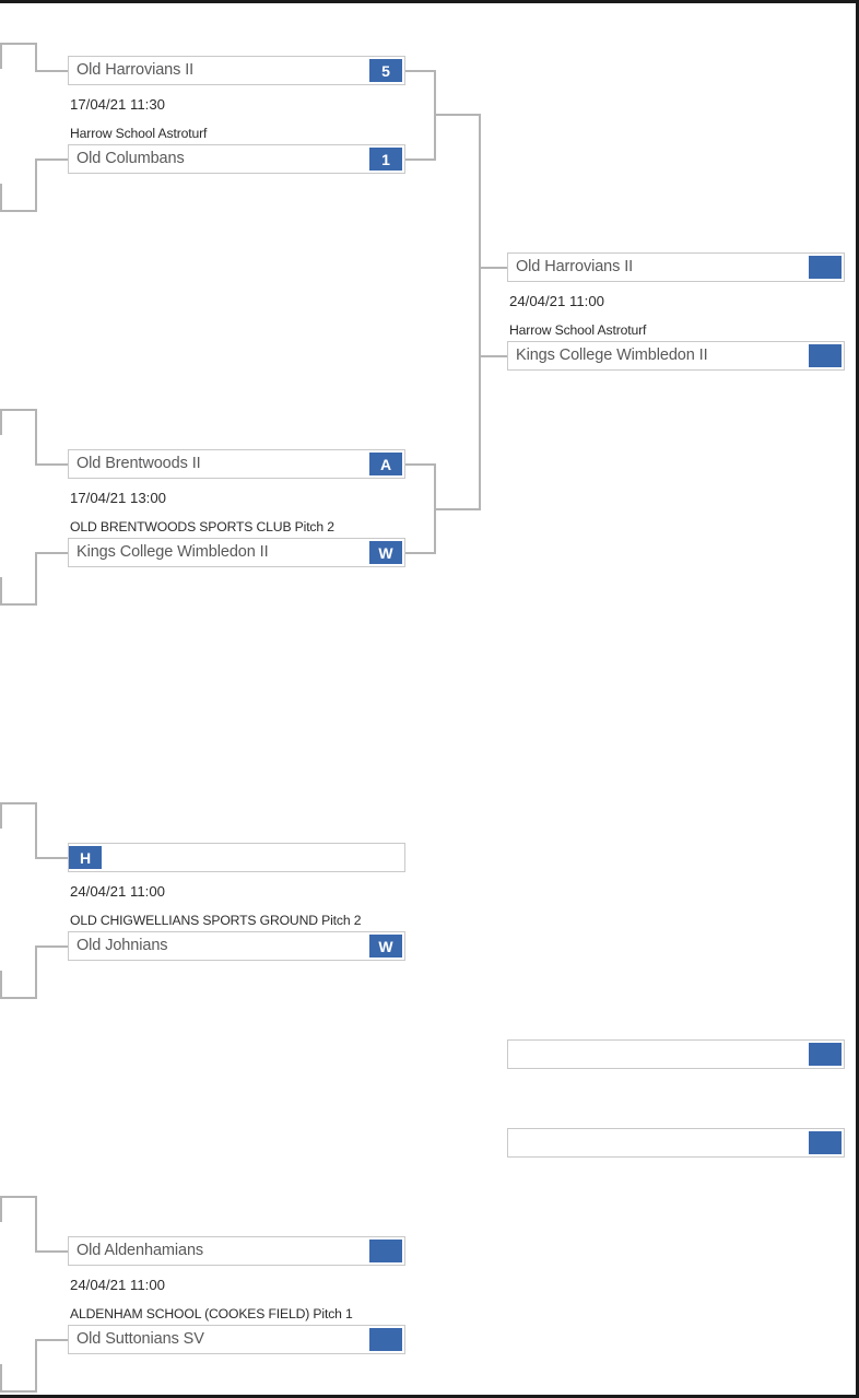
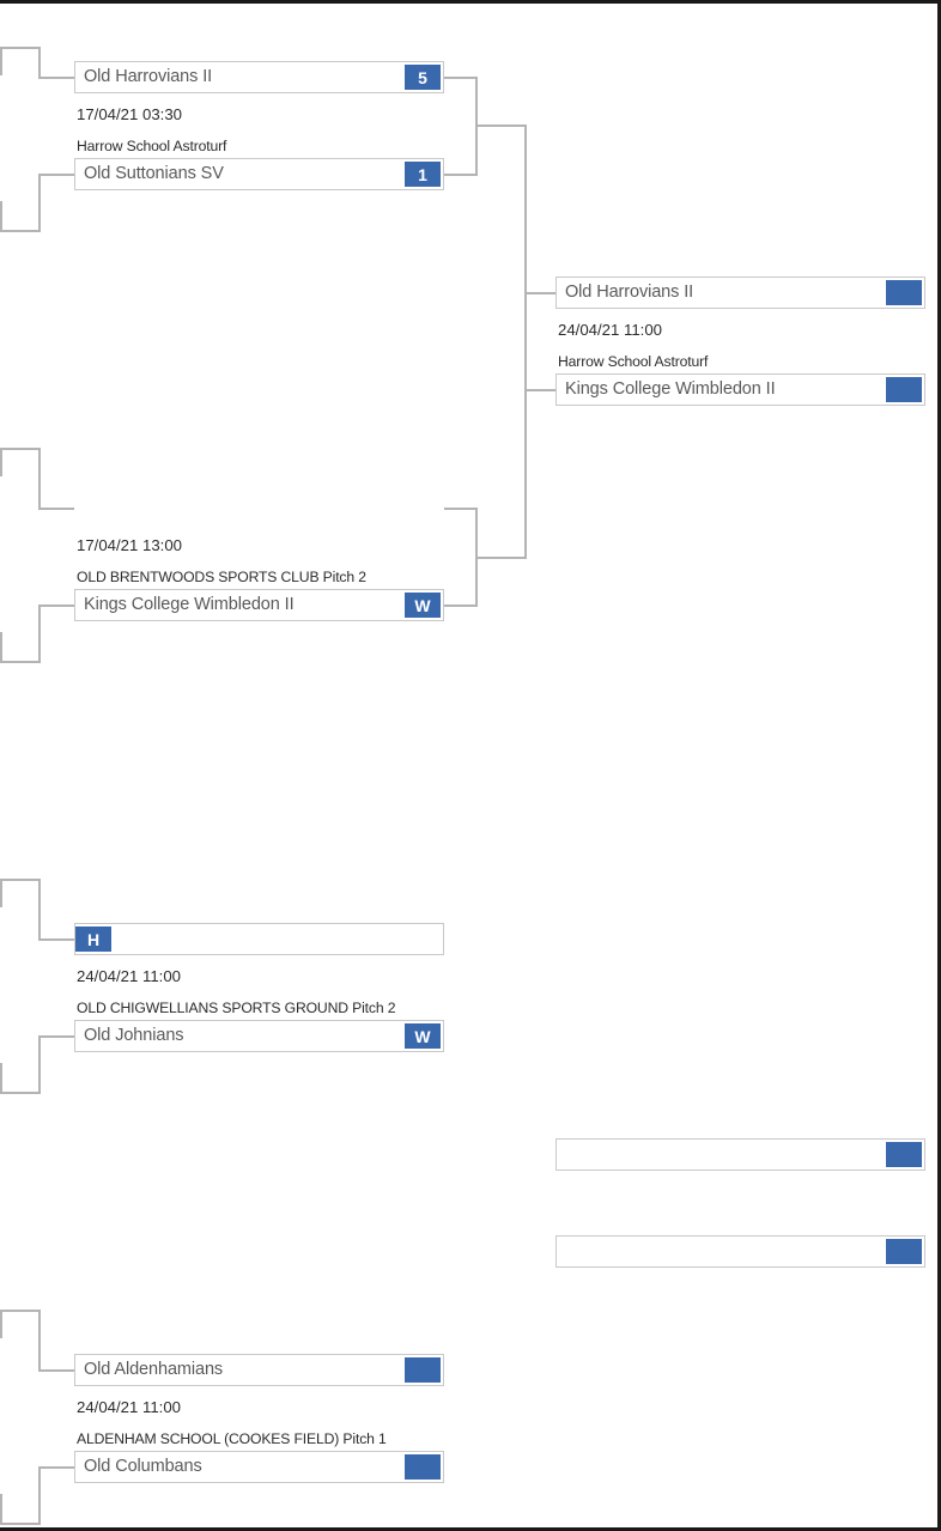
  Old Harrovians II
  5
- 17/04/21 11:30
+ 17/04/21 03:30
  Harrow School Astroturf
- Old Columbans
+ Old Suttonians SV
  1
- Old Brentwoods II
- A
  17/04/21 13:00
  OLD BRENTWOODS SPORTS CLUB Pitch 2
  Kings College Wimbledon II
  W
  H
  24/04/21 11:00
  OLD CHIGWELLIANS SPORTS GROUND Pitch 2
  Old Johnians
  W
  Old Aldenhamians
  24/04/21 11:00
  ALDENHAM SCHOOL (COOKES FIELD) Pitch 1
- Old Suttonians SV
+ Old Columbans
  Old Harrovians II
  24/04/21 11:00
  Harrow School Astroturf
  Kings College Wimbledon II
